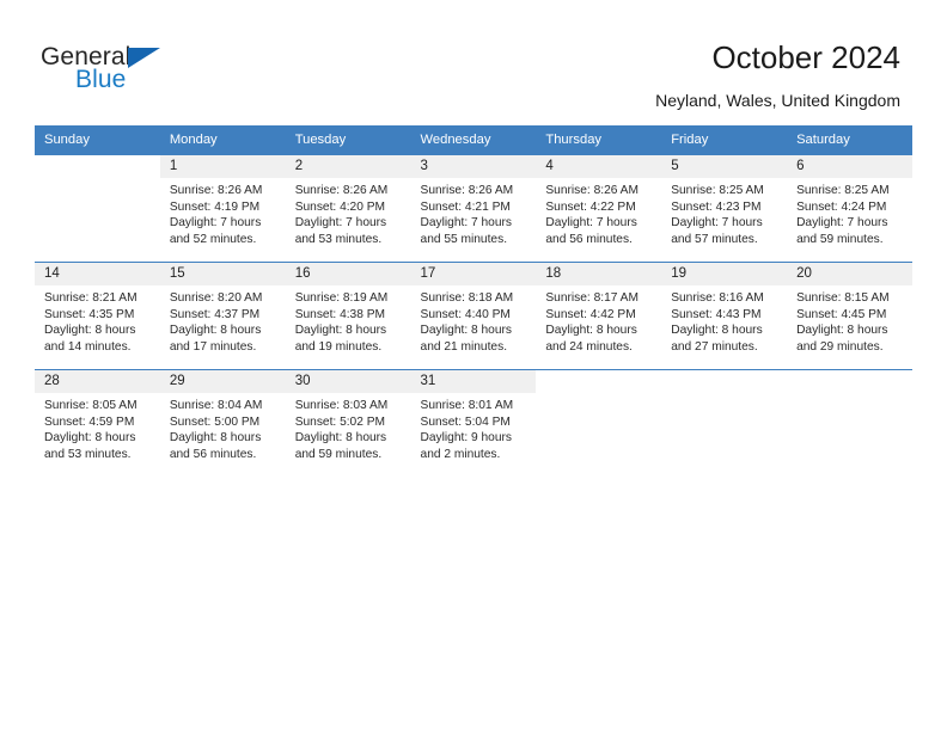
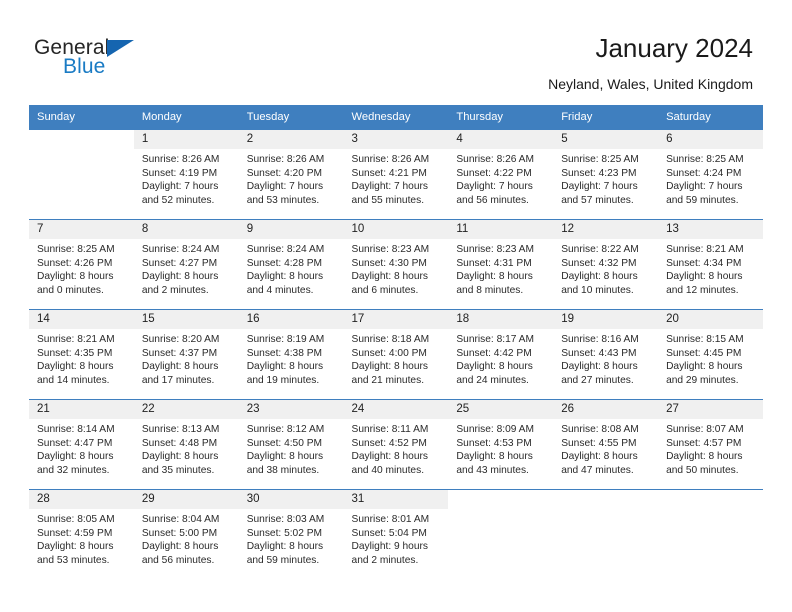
  General
  Blue
- October 2024
+ January 2024
  Neyland, Wales, United Kingdom
  Sunday	Monday	Tuesday	Wednesday	Thursday	Friday	Saturday
  	1Sunrise: 8:26 AMSunset: 4:19 PMDaylight: 7 hoursand 52 minutes.	2Sunrise: 8:26 AMSunset: 4:20 PMDaylight: 7 hoursand 53 minutes.	3Sunrise: 8:26 AMSunset: 4:21 PMDaylight: 7 hoursand 55 minutes.	4Sunrise: 8:26 AMSunset: 4:22 PMDaylight: 7 hoursand 56 minutes.	5Sunrise: 8:25 AMSunset: 4:23 PMDaylight: 7 hoursand 57 minutes.	6Sunrise: 8:25 AMSunset: 4:24 PMDaylight: 7 hoursand 59 minutes.
+ 7Sunrise: 8:25 AMSunset: 4:26 PMDaylight: 8 hoursand 0 minutes.	8Sunrise: 8:24 AMSunset: 4:27 PMDaylight: 8 hoursand 2 minutes.	9Sunrise: 8:24 AMSunset: 4:28 PMDaylight: 8 hoursand 4 minutes.	10Sunrise: 8:23 AMSunset: 4:30 PMDaylight: 8 hoursand 6 minutes.	11Sunrise: 8:23 AMSunset: 4:31 PMDaylight: 8 hoursand 8 minutes.	12Sunrise: 8:22 AMSunset: 4:32 PMDaylight: 8 hoursand 10 minutes.	13Sunrise: 8:21 AMSunset: 4:34 PMDaylight: 8 hoursand 12 minutes.
- 14Sunrise: 8:21 AMSunset: 4:35 PMDaylight: 8 hoursand 14 minutes.	15Sunrise: 8:20 AMSunset: 4:37 PMDaylight: 8 hoursand 17 minutes.	16Sunrise: 8:19 AMSunset: 4:38 PMDaylight: 8 hoursand 19 minutes.	17Sunrise: 8:18 AMSunset: 4:40 PMDaylight: 8 hoursand 21 minutes.	18Sunrise: 8:17 AMSunset: 4:42 PMDaylight: 8 hoursand 24 minutes.	19Sunrise: 8:16 AMSunset: 4:43 PMDaylight: 8 hoursand 27 minutes.	20Sunrise: 8:15 AMSunset: 4:45 PMDaylight: 8 hoursand 29 minutes.
+ 14Sunrise: 8:21 AMSunset: 4:35 PMDaylight: 8 hoursand 14 minutes.	15Sunrise: 8:20 AMSunset: 4:37 PMDaylight: 8 hoursand 17 minutes.	16Sunrise: 8:19 AMSunset: 4:38 PMDaylight: 8 hoursand 19 minutes.	17Sunrise: 8:18 AMSunset: 4:00 PMDaylight: 8 hoursand 21 minutes.	18Sunrise: 8:17 AMSunset: 4:42 PMDaylight: 8 hoursand 24 minutes.	19Sunrise: 8:16 AMSunset: 4:43 PMDaylight: 8 hoursand 27 minutes.	20Sunrise: 8:15 AMSunset: 4:45 PMDaylight: 8 hoursand 29 minutes.
+ 21Sunrise: 8:14 AMSunset: 4:47 PMDaylight: 8 hoursand 32 minutes.	22Sunrise: 8:13 AMSunset: 4:48 PMDaylight: 8 hoursand 35 minutes.	23Sunrise: 8:12 AMSunset: 4:50 PMDaylight: 8 hoursand 38 minutes.	24Sunrise: 8:11 AMSunset: 4:52 PMDaylight: 8 hoursand 40 minutes.	25Sunrise: 8:09 AMSunset: 4:53 PMDaylight: 8 hoursand 43 minutes.	26Sunrise: 8:08 AMSunset: 4:55 PMDaylight: 8 hoursand 47 minutes.	27Sunrise: 8:07 AMSunset: 4:57 PMDaylight: 8 hoursand 50 minutes.
  28Sunrise: 8:05 AMSunset: 4:59 PMDaylight: 8 hoursand 53 minutes.	29Sunrise: 8:04 AMSunset: 5:00 PMDaylight: 8 hoursand 56 minutes.	30Sunrise: 8:03 AMSunset: 5:02 PMDaylight: 8 hoursand 59 minutes.	31Sunrise: 8:01 AMSunset: 5:04 PMDaylight: 9 hoursand 2 minutes.
